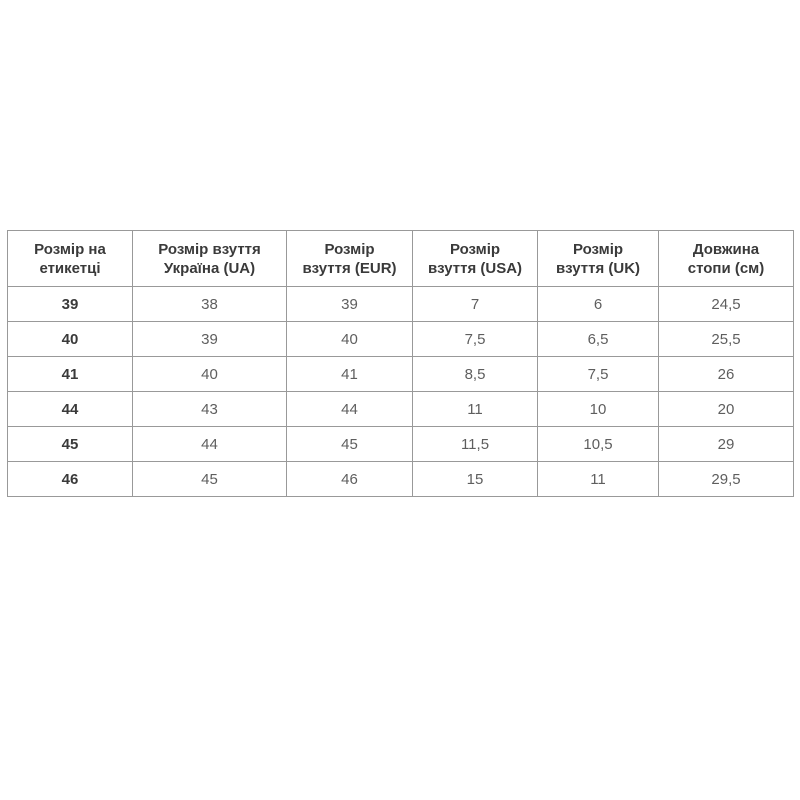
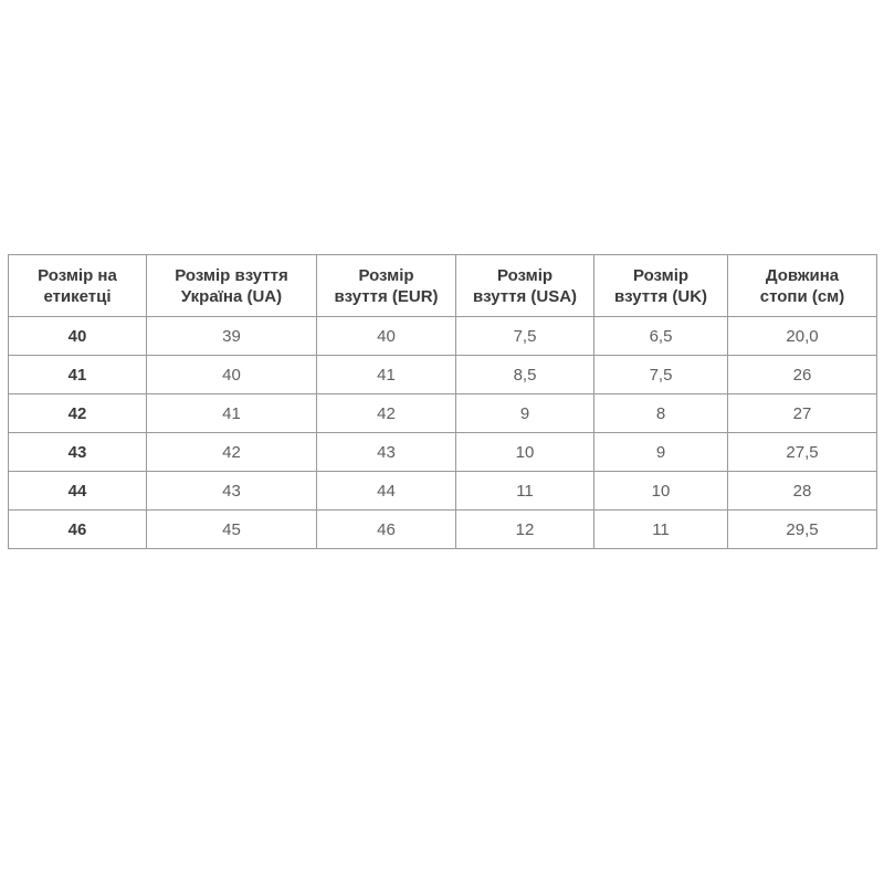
  Розмір на етикетці	Розмір взуття Україна (UA)	Розмір взуття (EUR)	Розмір взуття (USA)	Розмір взуття (UK)	Довжина стопи (см)
- 39	38	39	7	6	24,5
- 40	39	40	7,5	6,5	25,5
+ 40	39	40	7,5	6,5	20,0
  41	40	41	8,5	7,5	26
+ 42	41	42	9	8	27
+ 43	42	43	10	9	27,5
- 44	43	44	11	10	20
+ 44	43	44	11	10	28
- 45	44	45	11,5	10,5	29
- 46	45	46	15	11	29,5
+ 46	45	46	12	11	29,5
